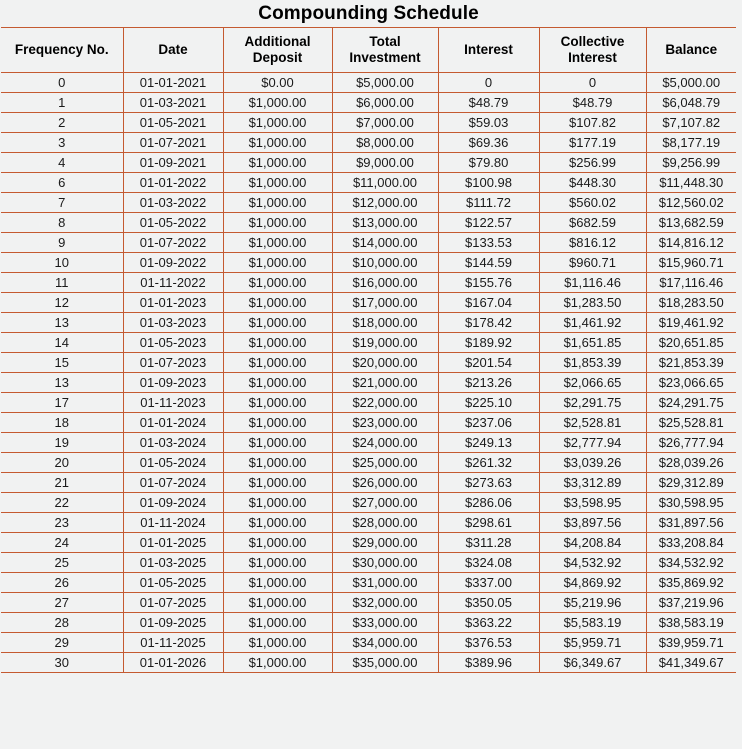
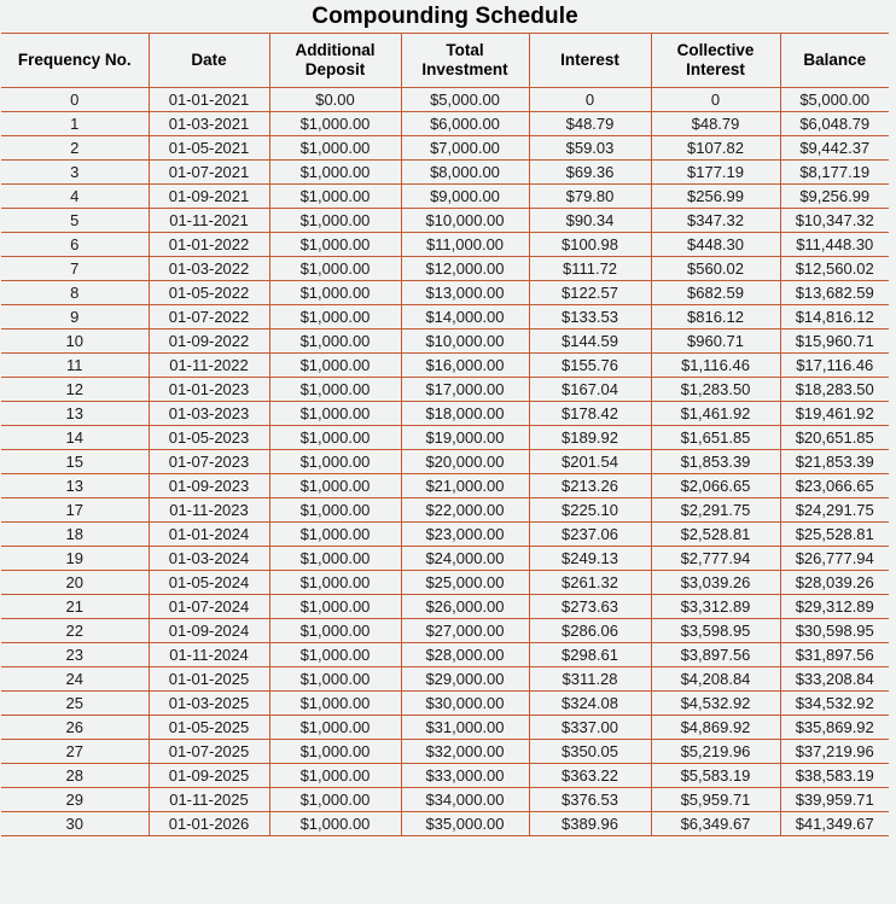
  Compounding Schedule
  Frequency No.	Date	AdditionalDeposit	TotalInvestment	Interest	CollectiveInterest	Balance
  0	01-01-2021	$0.00	$5,000.00	0	0	$5,000.00
  1	01-03-2021	$1,000.00	$6,000.00	$48.79	$48.79	$6,048.79
- 2	01-05-2021	$1,000.00	$7,000.00	$59.03	$107.82	$7,107.82
+ 2	01-05-2021	$1,000.00	$7,000.00	$59.03	$107.82	$9,442.37
  3	01-07-2021	$1,000.00	$8,000.00	$69.36	$177.19	$8,177.19
  4	01-09-2021	$1,000.00	$9,000.00	$79.80	$256.99	$9,256.99
+ 5	01-11-2021	$1,000.00	$10,000.00	$90.34	$347.32	$10,347.32
  6	01-01-2022	$1,000.00	$11,000.00	$100.98	$448.30	$11,448.30
  7	01-03-2022	$1,000.00	$12,000.00	$111.72	$560.02	$12,560.02
  8	01-05-2022	$1,000.00	$13,000.00	$122.57	$682.59	$13,682.59
  9	01-07-2022	$1,000.00	$14,000.00	$133.53	$816.12	$14,816.12
  10	01-09-2022	$1,000.00	$10,000.00	$144.59	$960.71	$15,960.71
  11	01-11-2022	$1,000.00	$16,000.00	$155.76	$1,116.46	$17,116.46
  12	01-01-2023	$1,000.00	$17,000.00	$167.04	$1,283.50	$18,283.50
  13	01-03-2023	$1,000.00	$18,000.00	$178.42	$1,461.92	$19,461.92
  14	01-05-2023	$1,000.00	$19,000.00	$189.92	$1,651.85	$20,651.85
  15	01-07-2023	$1,000.00	$20,000.00	$201.54	$1,853.39	$21,853.39
  13	01-09-2023	$1,000.00	$21,000.00	$213.26	$2,066.65	$23,066.65
  17	01-11-2023	$1,000.00	$22,000.00	$225.10	$2,291.75	$24,291.75
  18	01-01-2024	$1,000.00	$23,000.00	$237.06	$2,528.81	$25,528.81
  19	01-03-2024	$1,000.00	$24,000.00	$249.13	$2,777.94	$26,777.94
  20	01-05-2024	$1,000.00	$25,000.00	$261.32	$3,039.26	$28,039.26
  21	01-07-2024	$1,000.00	$26,000.00	$273.63	$3,312.89	$29,312.89
  22	01-09-2024	$1,000.00	$27,000.00	$286.06	$3,598.95	$30,598.95
  23	01-11-2024	$1,000.00	$28,000.00	$298.61	$3,897.56	$31,897.56
  24	01-01-2025	$1,000.00	$29,000.00	$311.28	$4,208.84	$33,208.84
  25	01-03-2025	$1,000.00	$30,000.00	$324.08	$4,532.92	$34,532.92
  26	01-05-2025	$1,000.00	$31,000.00	$337.00	$4,869.92	$35,869.92
  27	01-07-2025	$1,000.00	$32,000.00	$350.05	$5,219.96	$37,219.96
  28	01-09-2025	$1,000.00	$33,000.00	$363.22	$5,583.19	$38,583.19
  29	01-11-2025	$1,000.00	$34,000.00	$376.53	$5,959.71	$39,959.71
  30	01-01-2026	$1,000.00	$35,000.00	$389.96	$6,349.67	$41,349.67
